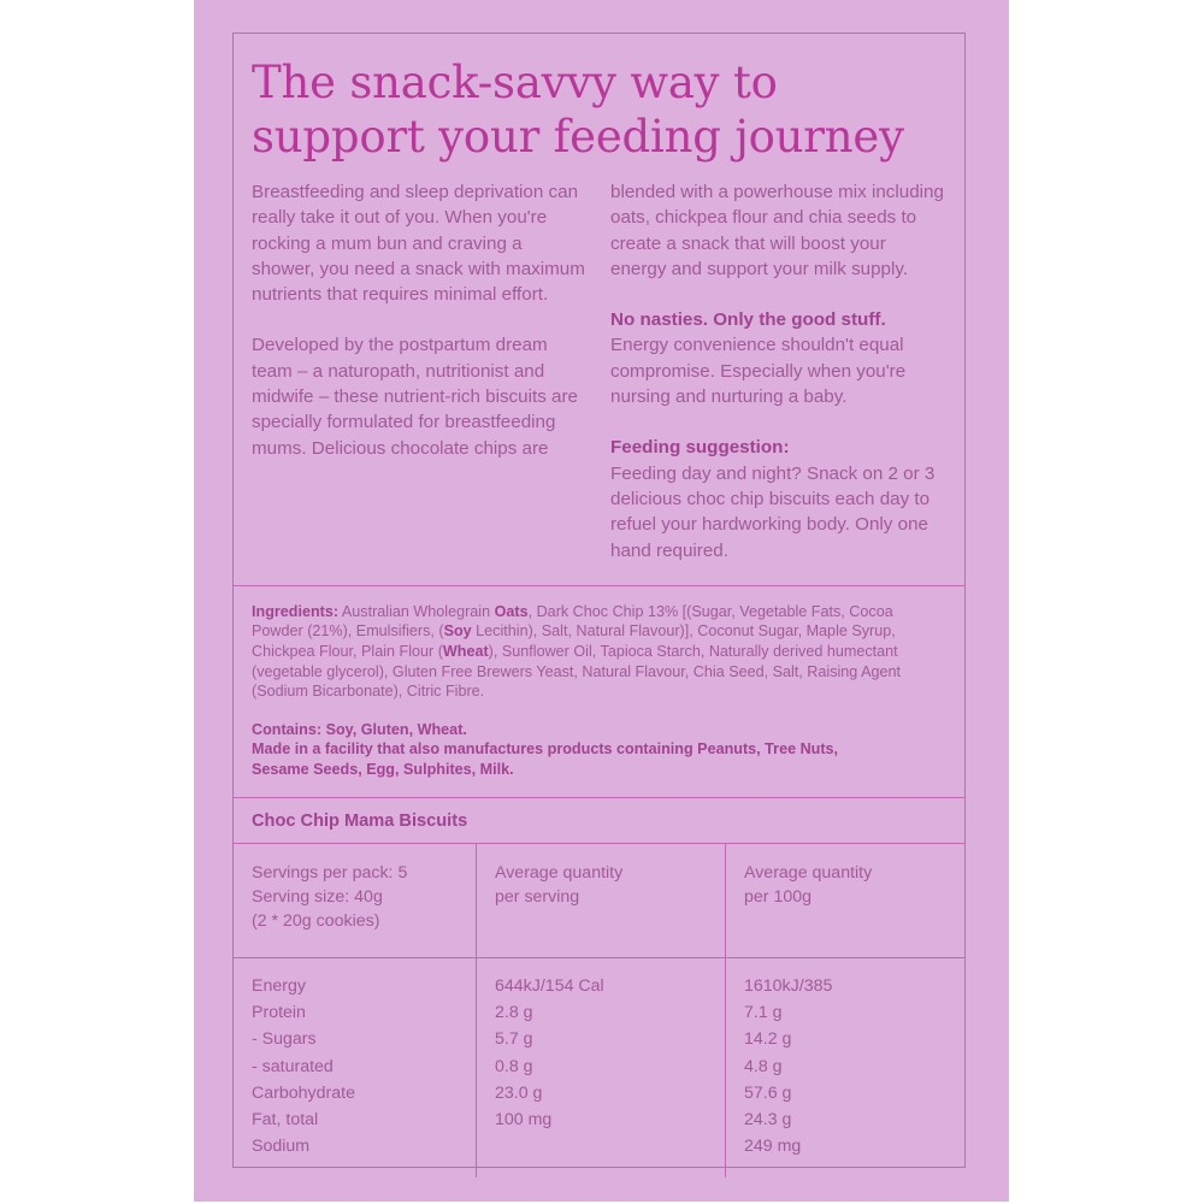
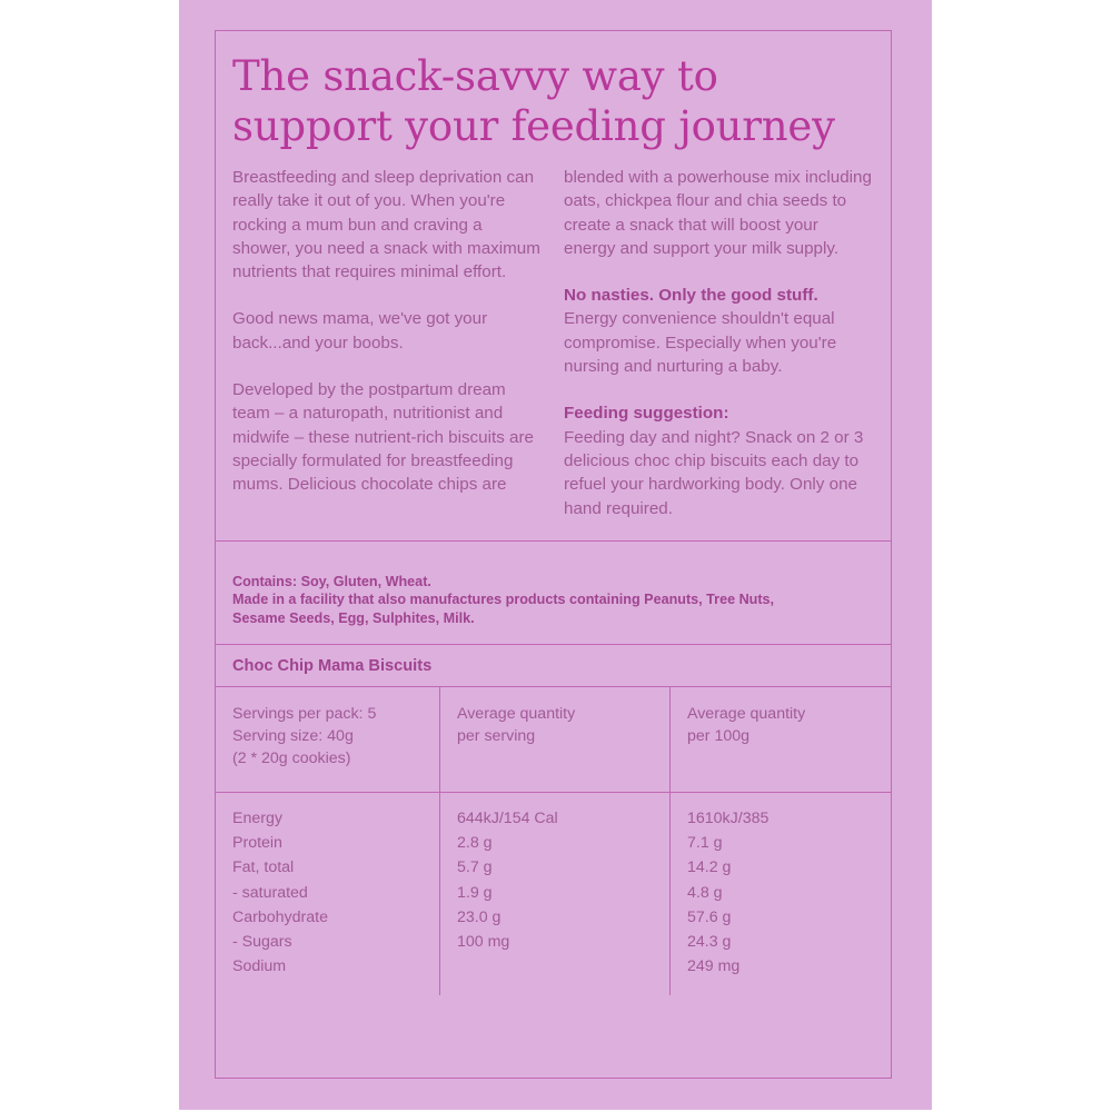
  The snack-savvy way to
  support your feeding journey
  Breastfeeding and sleep deprivation can really take it out of you. When you're rocking a mum bun and craving a shower, you need a snack with maximum nutrients that requires minimal effort.
+ Good news mama, we've got your back...and your boobs.
  Developed by the postpartum dream team – a naturopath, nutritionist and midwife – these nutrient-rich biscuits are specially formulated for breastfeeding mums. Delicious chocolate chips are
  blended with a powerhouse mix including oats, chickpea flour and chia seeds to create a snack that will boost your energy and support your milk supply.
  No nasties. Only the good stuff.
  Energy convenience shouldn't equal compromise. Especially when you're nursing and nurturing a baby.
  Feeding suggestion:
  Feeding day and night? Snack on 2 or 3 delicious choc chip biscuits each day to refuel your hardworking body. Only one hand required.
- Ingredients: Australian Wholegrain Oats, Dark Choc Chip 13% [(Sugar, Vegetable Fats, Cocoa Powder (21%), Emulsifiers, (Soy Lecithin), Salt, Natural Flavour)], Coconut Sugar, Maple Syrup, Chickpea Flour, Plain Flour (Wheat), Sunflower Oil, Tapioca Starch, Naturally derived humectant (vegetable glycerol), Gluten Free Brewers Yeast, Natural Flavour, Chia Seed, Salt, Raising Agent (Sodium Bicarbonate), Citric Fibre.
  Contains: Soy, Gluten, Wheat.
  Made in a facility that also manufactures products containing Peanuts, Tree Nuts,
  Sesame Seeds, Egg, Sulphites, Milk.
  Choc Chip Mama Biscuits
  Servings per pack: 5
  Serving size: 40g
  (2 * 20g cookies)
  Average quantity
  per serving
  Average quantity
  per 100g
  Energy
  Protein
- - Sugars
+ Fat, total
  - saturated
  Carbohydrate
- Fat, total
+ - Sugars
  Sodium
  644kJ/154 Cal
  2.8 g
  5.7 g
- 0.8 g
+ 1.9 g
  23.0 g
  100 mg
  1610kJ/385
  7.1 g
  14.2 g
  4.8 g
  57.6 g
  24.3 g
  249 mg
